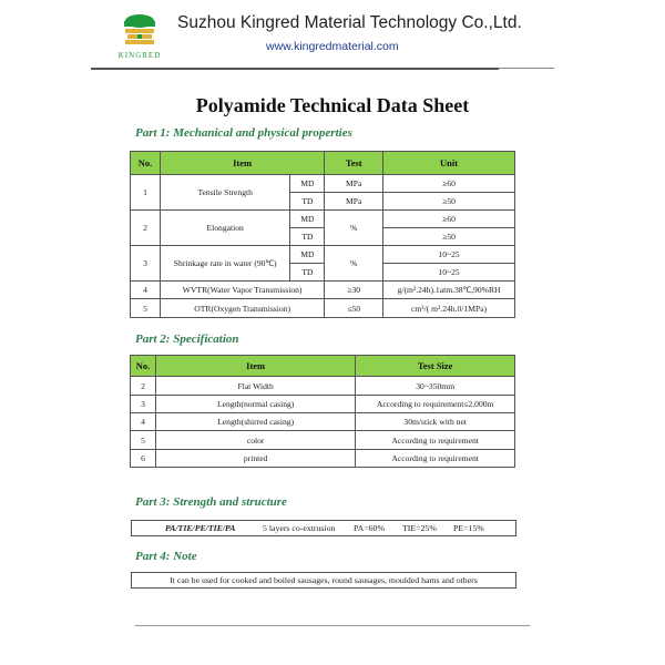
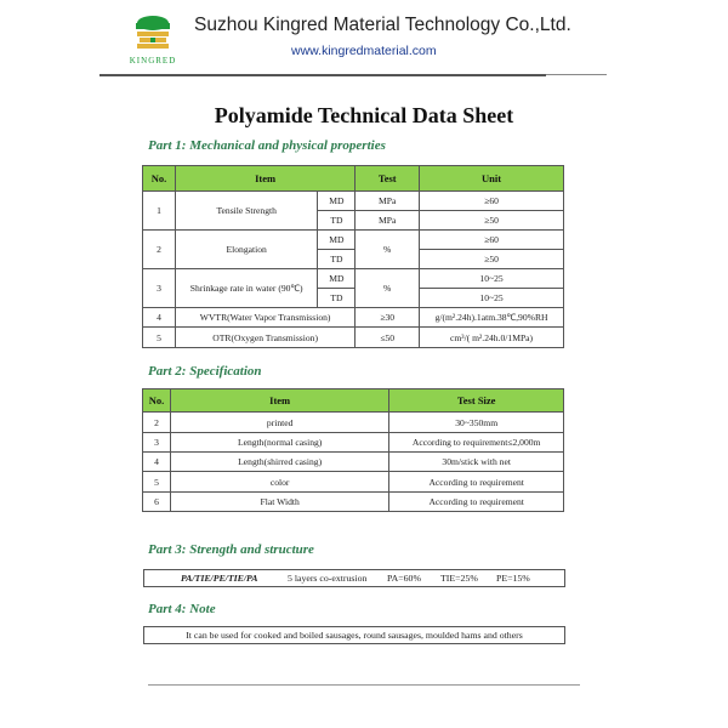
  KINGRED
  Suzhou Kingred Material Technology Co.,Ltd.
  www.kingredmaterial.com
  Polyamide Technical Data Sheet
  Part 1: Mechanical and physical properties
  No.	Item	Test	Unit
  1	Tensile Strength	MD	MPa	≥60
  TD	MPa	≥50
  2	Elongation	MD	%	≥60
  TD	≥50
  3	Shrinkage rate in water (90℃)	MD	%	10~25
  TD	10~25
  4	WVTR(Water Vapor Transmission)	≥30	g/(m².24h).1atm.38℃,90%RH
  5	OTR(Oxygen Transmission)	≤50	cm³/( m².24h.0/1MPa)
  Part 2: Specification
  No.	Item	Test Size
- 2	Flat Width	30~350mm
+ 2	printed	30~350mm
  3	Length(normal casing)	According to requirement≤2,000m
  4	Length(shirred casing)	30m/stick with net
  5	color	According to requirement
- 6	printed	According to requirement
+ 6	Flat Width	According to requirement
  Part 3: Strength and structure
  PA/TIE/PE/TIE/PA
  5 layers co-extrusion
  PA=60%
  TIE=25%
  PE=15%
  Part 4: Note
  It can be used for cooked and boiled sausages, round sausages, moulded hams and others
